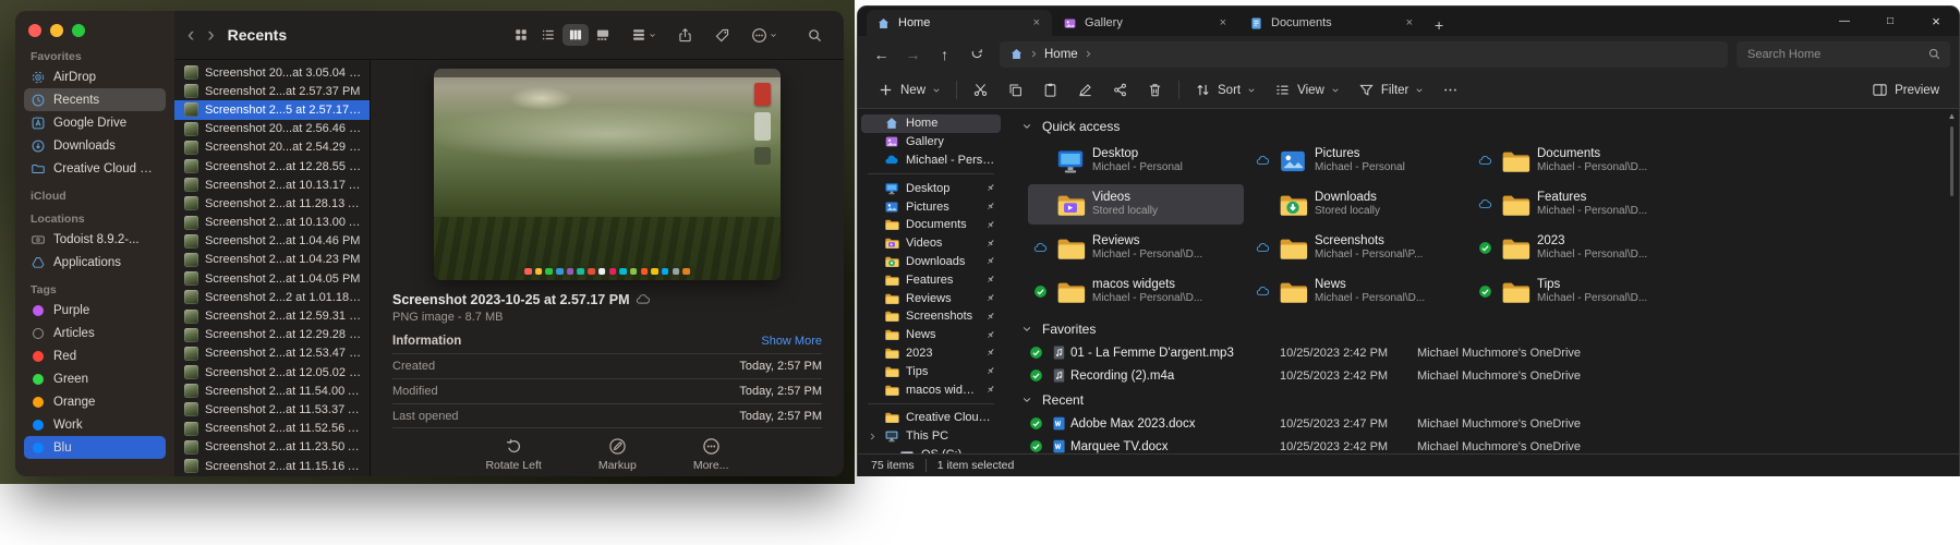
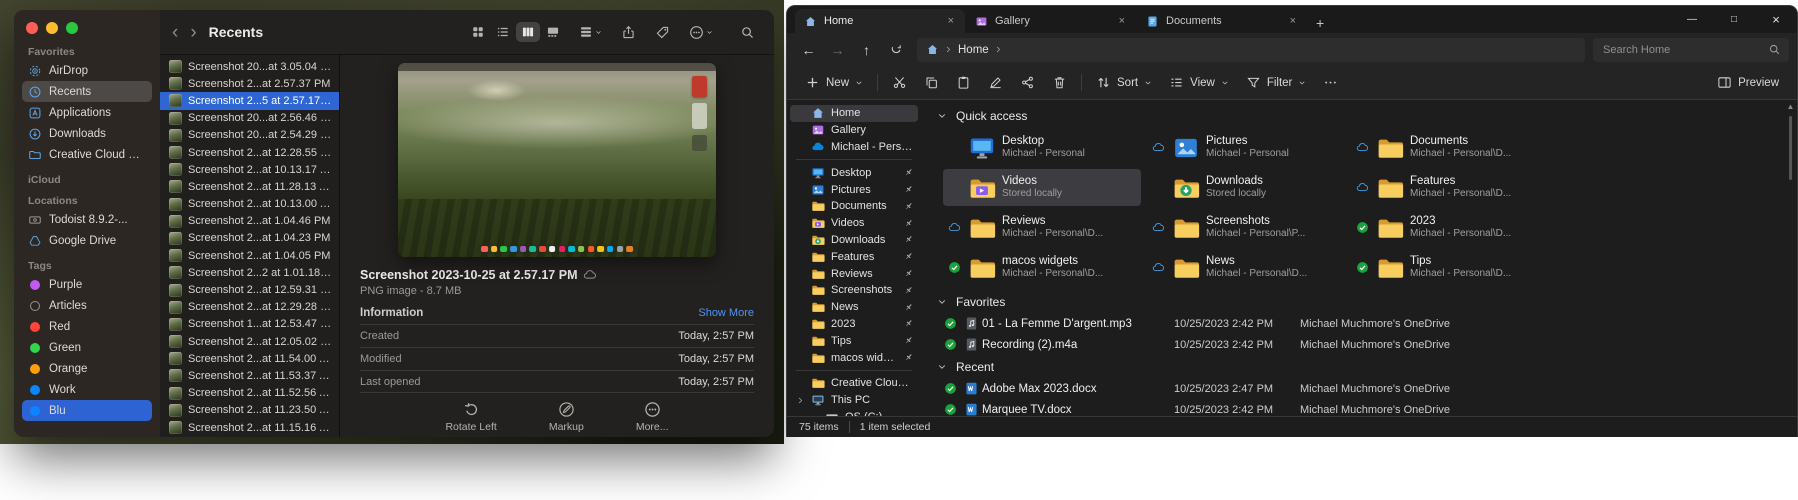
  Favorites
  AirDrop
  Recents
- Google Drive
+ Applications
  Downloads
  Creative Cloud Fi...
  iCloud
  Locations
  Todoist 8.9.2-...
- Applications
+ Google Drive
  Tags
  Purple
  Articles
  Red
  Green
  Orange
  Work
  Blu
  ‹
  ›
  Recents
  Screenshot 20...at 3.05.04 PM
  Screenshot 2...at 2.57.37 PM
  Screenshot 2...5 at 2.57.17 P
  Screenshot 20...at 2.56.46 PM
  Screenshot 20...at 2.54.29 PM
  Screenshot 2...at 12.28.55 PM
  Screenshot 2...at 10.13.17 AM
  Screenshot 2...at 11.28.13 AM
  Screenshot 2...at 10.13.00 AM
  Screenshot 2...at 1.04.46 PM
  Screenshot 2...at 1.04.23 PM
  Screenshot 2...at 1.04.05 PM
  Screenshot 2...2 at 1.01.18 P
  Screenshot 2...at 12.59.31 PM
  Screenshot 2...at 12.29.28 PM
- Screenshot 2...at 12.53.47 PM
+ Screenshot 1...at 12.53.47 PM
  Screenshot 2...at 12.05.02 PM
  Screenshot 2...at 11.54.00 AM
  Screenshot 2...at 11.53.37 AM
  Screenshot 2...at 11.52.56 AM
  Screenshot 2...at 11.23.50 AM
  Screenshot 2...at 11.15.16 AM
  Screenshot 2023-10-25 at 2.57.17 PM
  PNG image - 8.7 MB
  Information
  Show More
  Created
  Today, 2:57 PM
  Modified
  Today, 2:57 PM
  Last opened
  Today, 2:57 PM
  Rotate Left
  Markup
  More...
  Home
  ×
  Gallery
  ×
  Documents
  ×
  +
  —
  □
  ×
  ←
  →
  ↑
  Home
  Search Home
  New
  Sort
  View
  Filter
  Preview
  Home
  Gallery
  Michael - Person
  Desktop
  Pictures
  Documents
  Videos
  Downloads
  Features
  Reviews
  Screenshots
  News
  2023
  Tips
  macos widget
  Creative Cloud F
  This PC
  Quick access
  Desktop
  Michael - Personal
  Pictures
  Michael - Personal
  Documents
  Michael - Personal\D...
  Videos
  Stored locally
  Downloads
  Stored locally
  Features
  Michael - Personal\D...
  Reviews
  Michael - Personal\D...
  Screenshots
  Michael - Personal\P...
  2023
  Michael - Personal\D...
  macos widgets
  Michael - Personal\D...
  News
  Michael - Personal\D...
  Tips
  Michael - Personal\D...
  Favorites
  01 - La Femme D'argent.mp3
  10/25/2023 2:42 PM
  Michael Muchmore's OneDrive
  Recording (2).m4a
  10/25/2023 2:42 PM
  Michael Muchmore's OneDrive
  Recent
  Adobe Max 2023.docx
  10/25/2023 2:47 PM
  Michael Muchmore's OneDrive
  Marquee TV.docx
  10/25/2023 2:42 PM
  Michael Muchmore's OneDrive
  ▲
  75 items
  1 item selected
